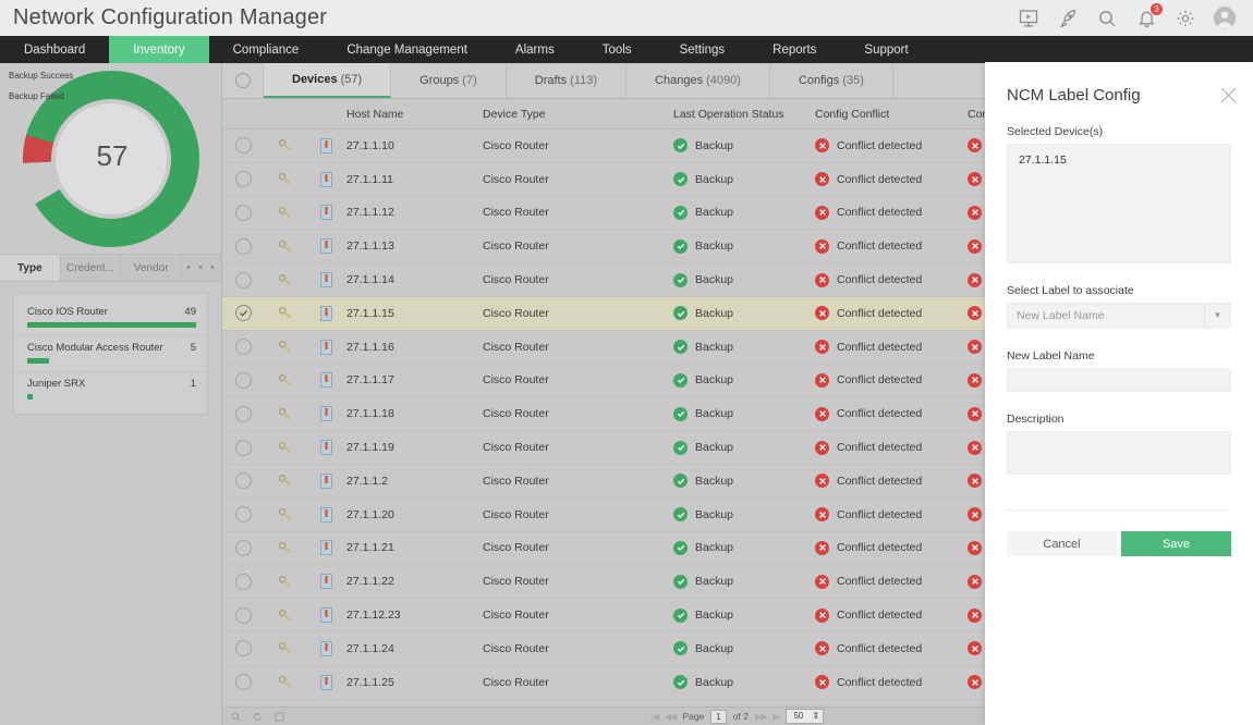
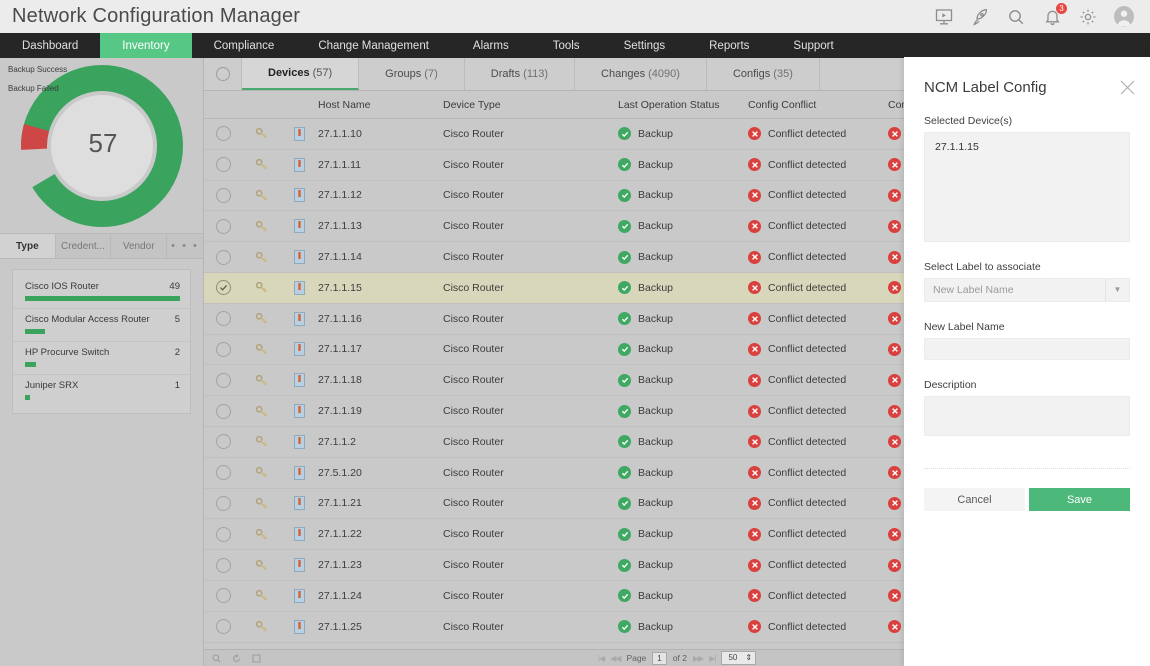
  Network Configuration Manager
  3
  Dashboard
  Inventory
  Compliance
  Change Management
  Alarms
  Tools
  Settings
  Reports
  Support
  Backup Success
  Backup Failed
  57
  Type
  Credent...
  Vendor
  • • •
  Cisco IOS Router
  49
  Cisco Modular Access Router
  5
+ HP Procurve Switch
+ 2
  Juniper SRX
  1
  Devices
  (57)
  Groups
  (7)
  Drafts
  (113)
  Changes
  (4090)
  Configs
  (35)
  Host Name
  Device Type
  Last Operation Status
  Config Conflict
  27.1.1.10
  Cisco Router
  Backup
  Conflict detected
  27.1.1.11
  Cisco Router
  Backup
  Conflict detected
  27.1.1.12
  Cisco Router
  Backup
  Conflict detected
  27.1.1.13
  Cisco Router
  Backup
  Conflict detected
  27.1.1.14
  Cisco Router
  Backup
  Conflict detected
  27.1.1.15
  Cisco Router
  Backup
  Conflict detected
  27.1.1.16
  Cisco Router
  Backup
  Conflict detected
  27.1.1.17
  Cisco Router
  Backup
  Conflict detected
  27.1.1.18
  Cisco Router
  Backup
  Conflict detected
  27.1.1.19
  Cisco Router
  Backup
  Conflict detected
  27.1.1.2
  Cisco Router
  Backup
  Conflict detected
- 27.1.1.20
+ 27.5.1.20
  Cisco Router
  Backup
  Conflict detected
  27.1.1.21
  Cisco Router
  Backup
  Conflict detected
  27.1.1.22
  Cisco Router
  Backup
  Conflict detected
- 27.1.12.23
+ 27.1.1.23
  Cisco Router
  Backup
  Conflict detected
  27.1.1.24
  Cisco Router
  Backup
  Conflict detected
  27.1.1.25
  Cisco Router
  Backup
  Conflict detected
  |◀
  ◀◀
  Page
  1
  of 2
  ▶▶
  ▶|
  50
  ⇕
  NCM Label Config
  Selected Device(s)
  27.1.1.15
  Select Label to associate
  New Label Name
  ▼
  New Label Name
  Description
  Cancel
  Save
